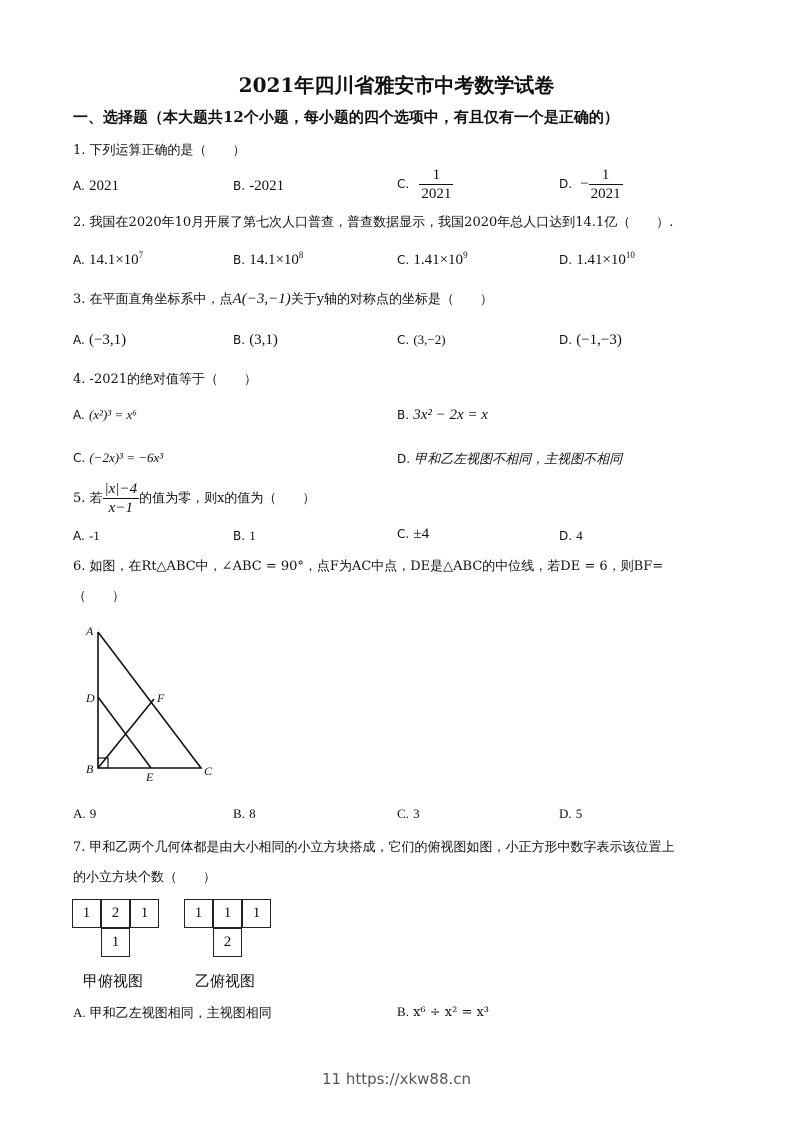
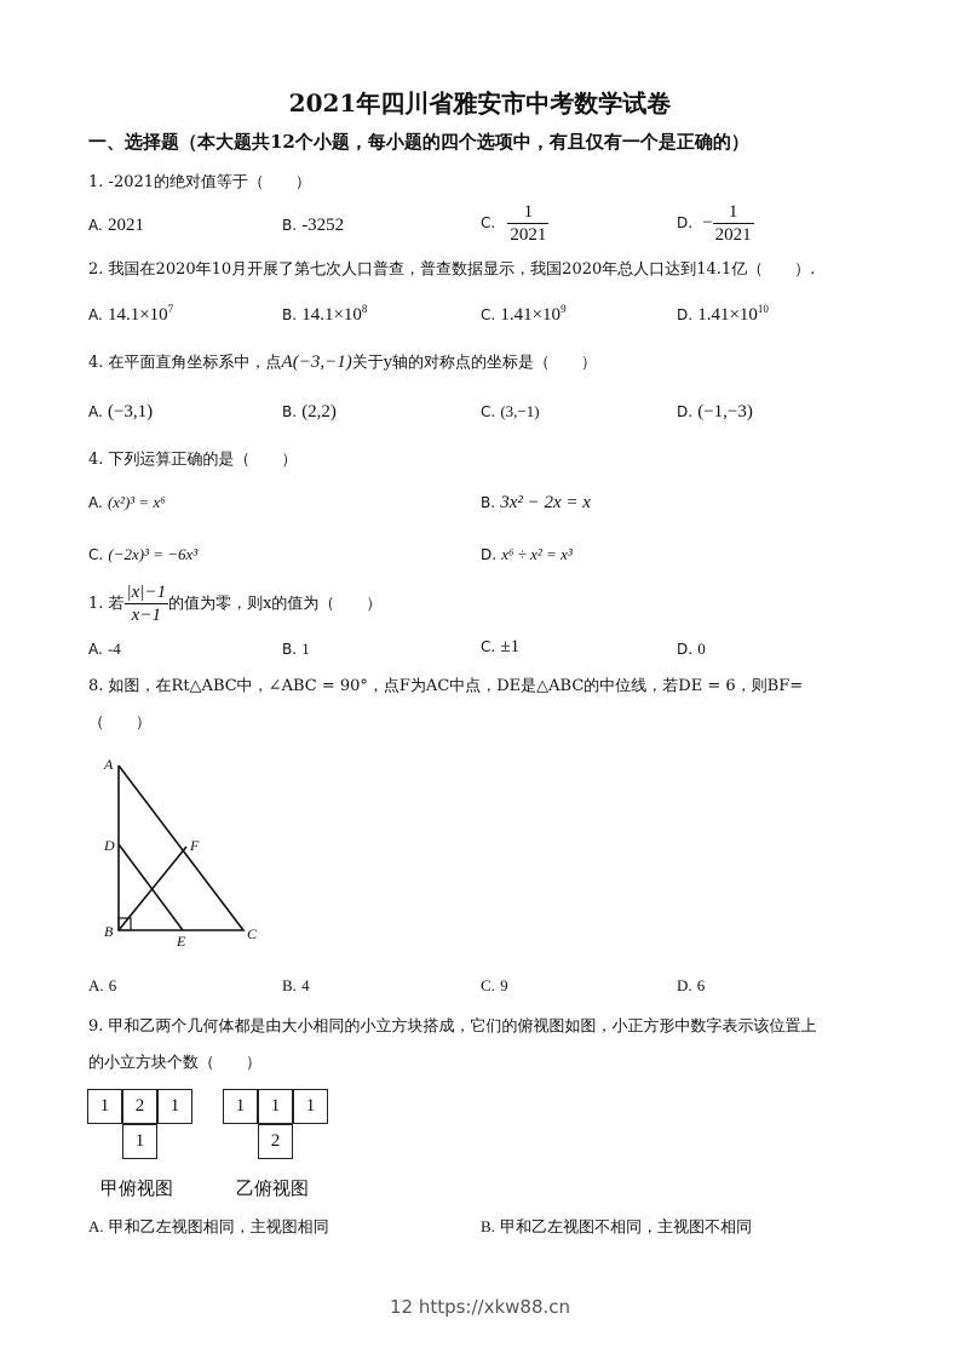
  2021年四川省雅安市中考数学试卷
  一、选择题（本大题共12个小题，每小题的四个选项中，有且仅有一个是正确的）
- 1. 下列运算正确的是（ ）
+ 1. -2021的绝对值等于（ ）
  A. 2021
- B. -2021
+ B. -3252
  C.
  1
  2021
  D. −
  1
  2021
  2. 我国在2020年10月开展了第七次人口普查，普查数据显示，我国2020年总人口达到14.1亿（ ）.
  A. 14.1×107
  B. 14.1×108
  C. 1.41×109
  D. 1.41×1010
- 3. 在平面直角坐标系中，点A(−3,−1)关于y轴的对称点的坐标是（ ）
+ 4. 在平面直角坐标系中，点A(−3,−1)关于y轴的对称点的坐标是（ ）
  A. (−3,1)
- B. (3,1)
+ B. (2,2)
- C. (3,−2)
+ C. (3,−1)
  D. (−1,−3)
- 4. -2021的绝对值等于（ ）
+ 4. 下列运算正确的是（ ）
  A. (x²)³ = x⁶
  B. 3x² − 2x = x
  C. (−2x)³ = −6x³
- D. 甲和乙左视图不相同，主视图不相同
+ D. x⁶ ÷ x² = x³
- 5. 若
+ 1. 若
- |x|−4
+ |x|−1
  x−1
  的值为零，则x的值为（ ）
- A. -1
+ A. -4
  B. 1
- C. ±4
+ C. ±1
- D. 4
+ D. 0
- 6. 如图，在Rt△ABC中，∠ABC = 90°，点F为AC中点，DE是△ABC的中位线，若DE = 6，则BF=
+ 8. 如图，在Rt△ABC中，∠ABC = 90°，点F为AC中点，DE是△ABC的中位线，若DE = 6，则BF=
  （ ）
  A
  D
  F
  B
  E
  C
- A. 9
+ A. 6
- B. 8
+ B. 4
- C. 3
+ C. 9
- D. 5
+ D. 6
- 7. 甲和乙两个几何体都是由大小相同的小立方块搭成，它们的俯视图如图，小正方形中数字表示该位置上
+ 9. 甲和乙两个几何体都是由大小相同的小立方块搭成，它们的俯视图如图，小正方形中数字表示该位置上
  的小立方块个数（ ）
  1
  2
  1
  1
  甲俯视图
  1
  1
  1
  2
  乙俯视图
  A. 甲和乙左视图相同，主视图相同
- B. x⁶ ÷ x² = x³
+ B. 甲和乙左视图不相同，主视图不相同
- 11 https://xkw88.cn
+ 12 https://xkw88.cn
